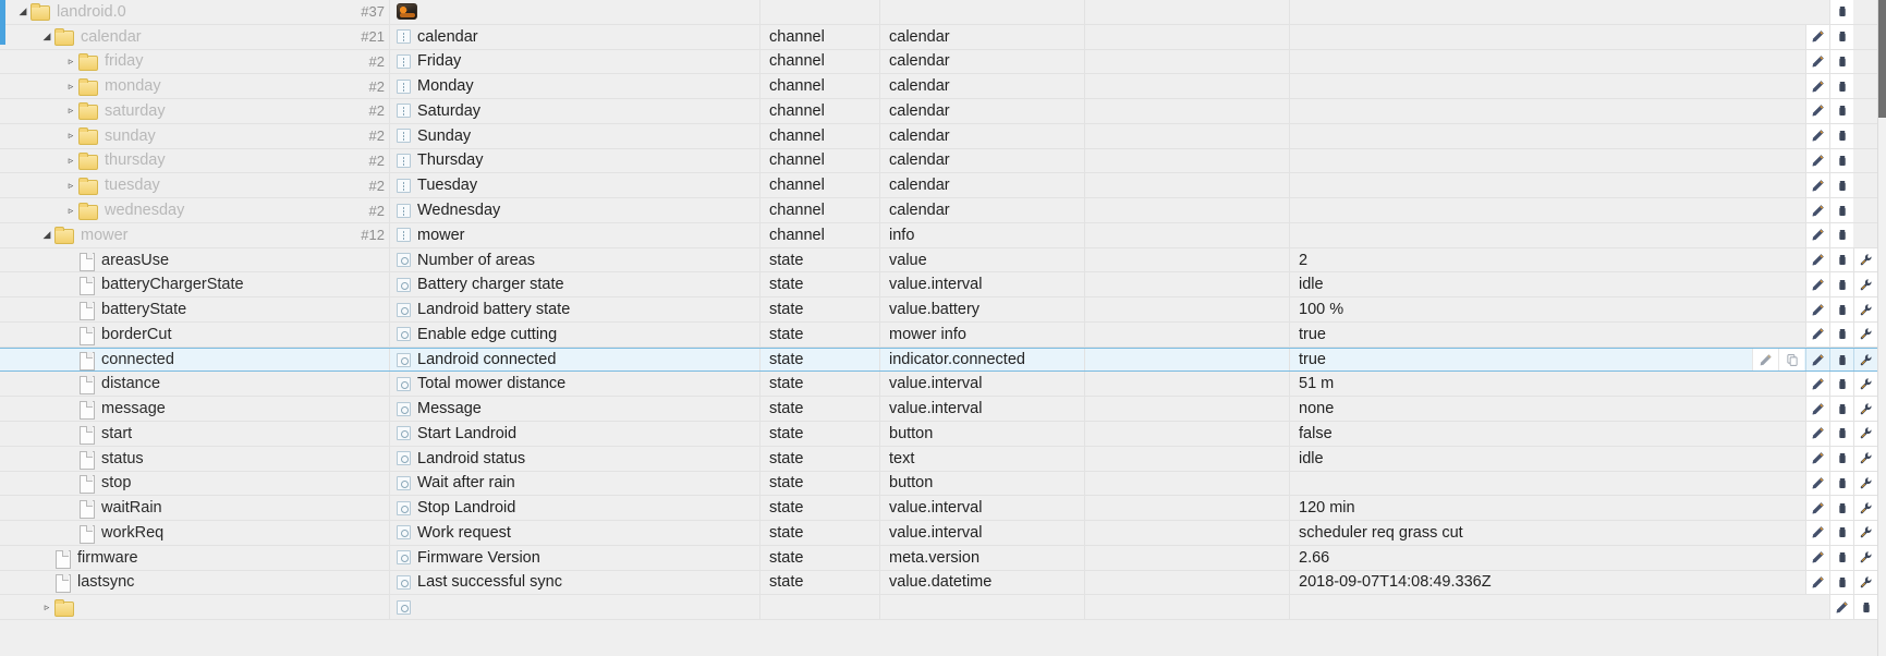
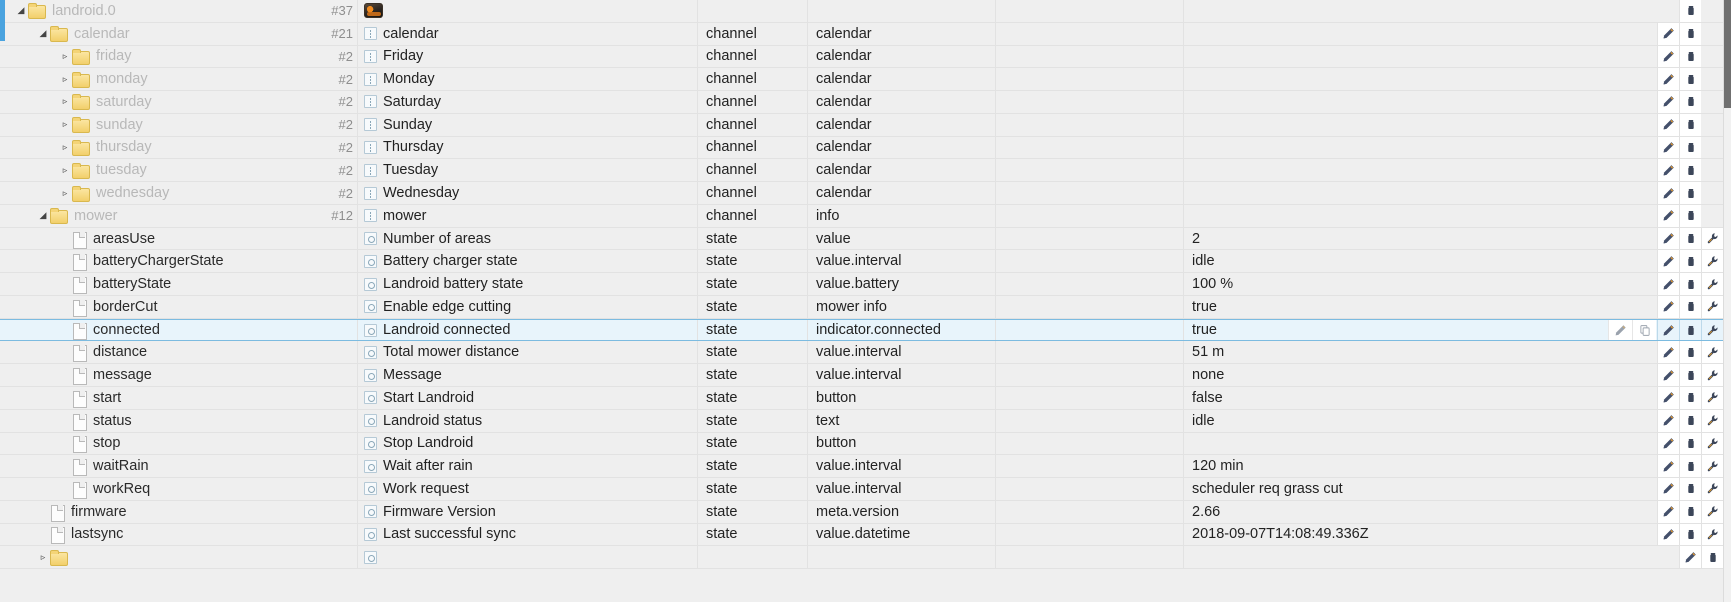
  ◢
  landroid.0
  #37
  ◢
  calendar
  #21
  calendar
  channel
  calendar
  ▹
  friday
  #2
  Friday
  channel
  calendar
  ▹
  monday
  #2
  Monday
  channel
  calendar
  ▹
  saturday
  #2
  Saturday
  channel
  calendar
  ▹
  sunday
  #2
  Sunday
  channel
  calendar
  ▹
  thursday
  #2
  Thursday
  channel
  calendar
  ▹
  tuesday
  #2
  Tuesday
  channel
  calendar
  ▹
  wednesday
  #2
  Wednesday
  channel
  calendar
  ◢
  mower
  #12
  mower
  channel
  info
  areasUse
  Number of areas
  state
  value
  2
  batteryChargerState
  Battery charger state
  state
  value.interval
  idle
  batteryState
  Landroid battery state
  state
  value.battery
  100 %
  borderCut
  Enable edge cutting
  state
  mower info
  true
  connected
  Landroid connected
  state
  indicator.connected
  true
  distance
  Total mower distance
  state
  value.interval
  51 m
  message
  Message
  state
  value.interval
  none
  start
  Start Landroid
  state
  button
  false
  status
  Landroid status
  state
  text
  idle
  stop
- Wait after rain
+ Stop Landroid
  state
  button
  waitRain
- Stop Landroid
+ Wait after rain
  state
  value.interval
  120 min
  workReq
  Work request
  state
  value.interval
  scheduler req grass cut
  firmware
  Firmware Version
  state
  meta.version
  2.66
  lastsync
  Last successful sync
  state
  value.datetime
  2018-09-07T14:08:49.336Z
  ▹
